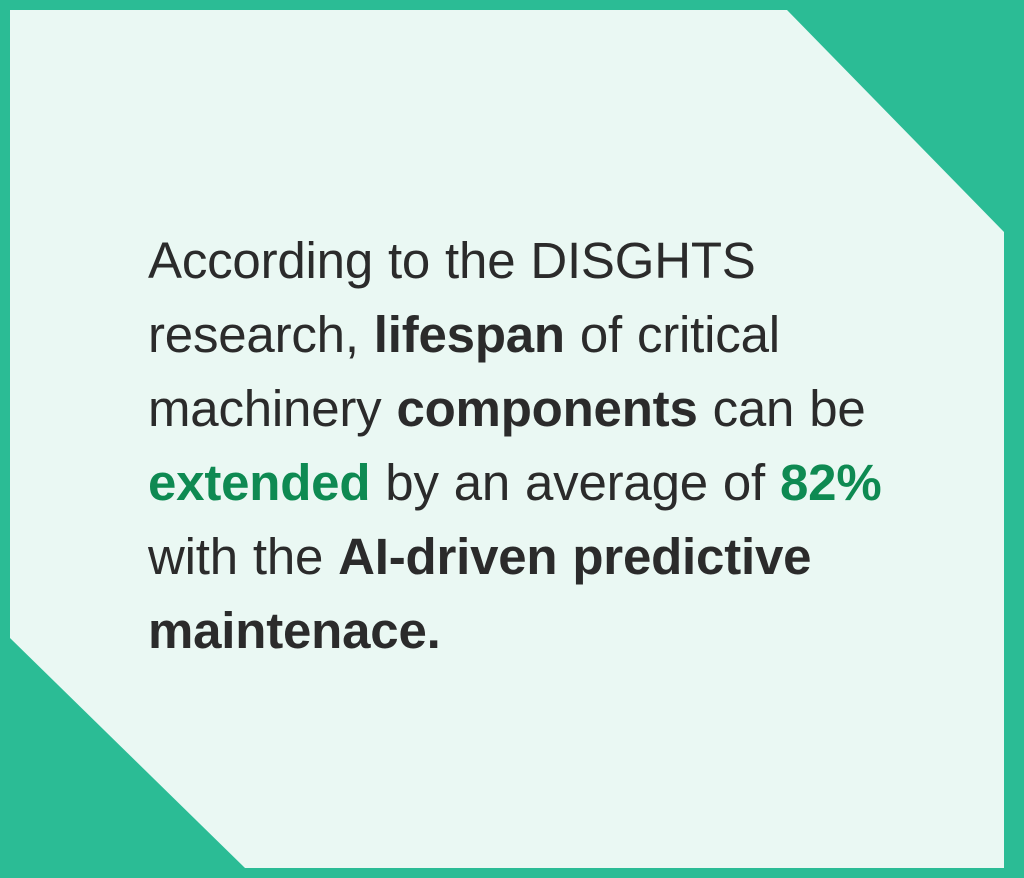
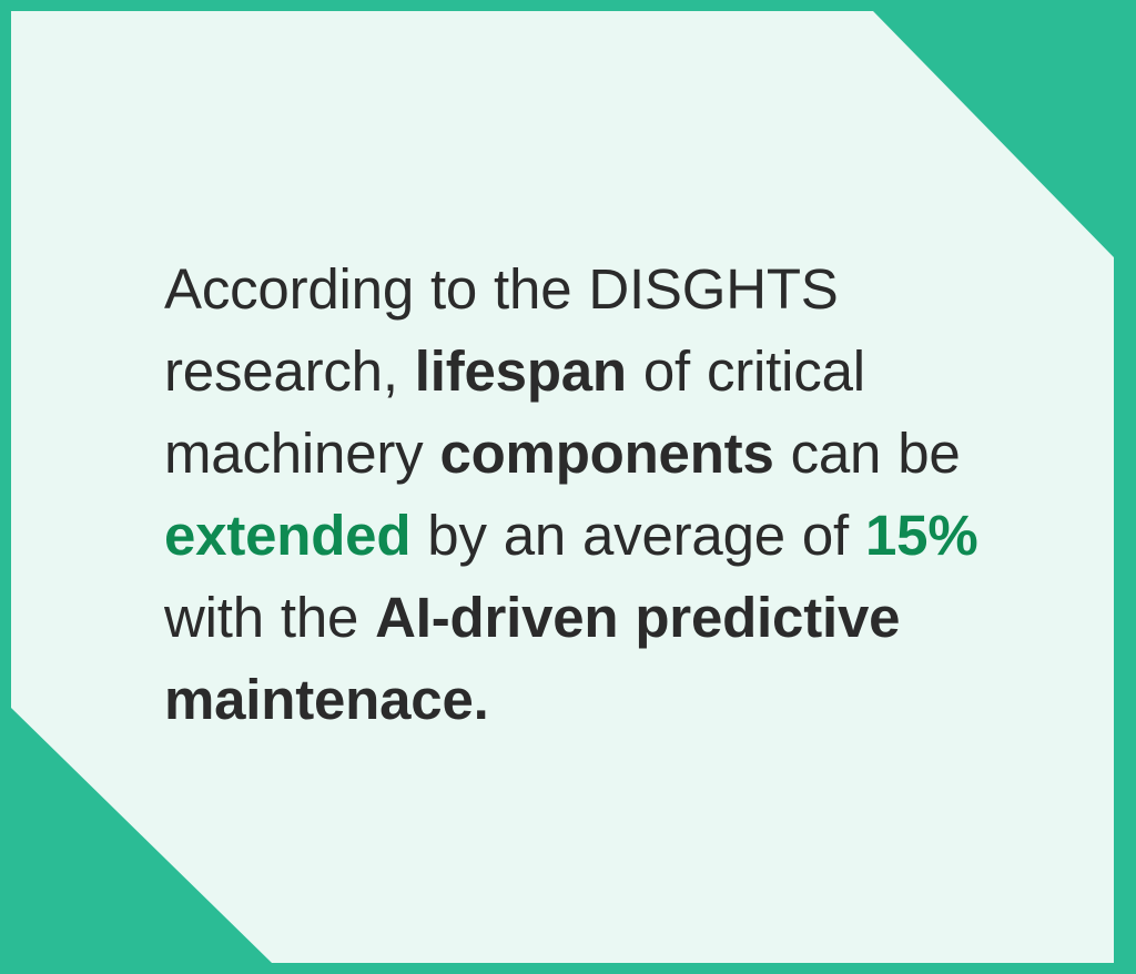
- According to the DISGHTS research, lifespan of critical machinery components can be extended by an average of 82% with the AI-driven predictive maintenace.
+ According to the DISGHTS research, lifespan of critical machinery components can be extended by an average of 15% with the AI-driven predictive maintenace.
